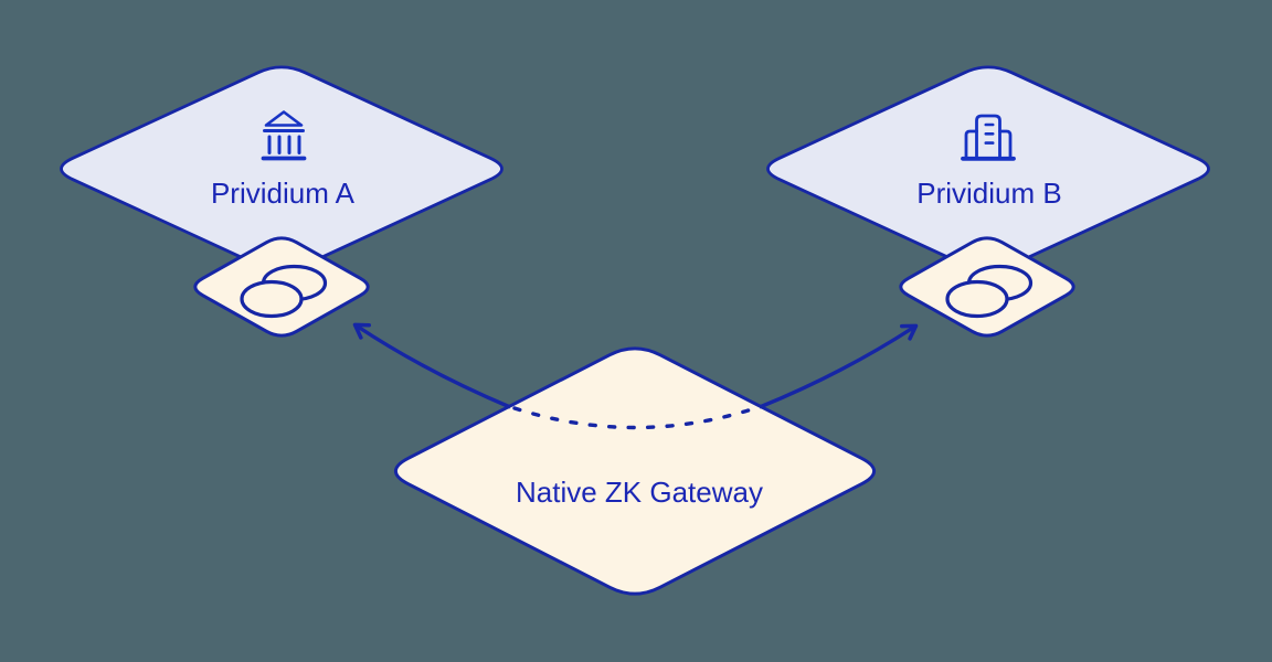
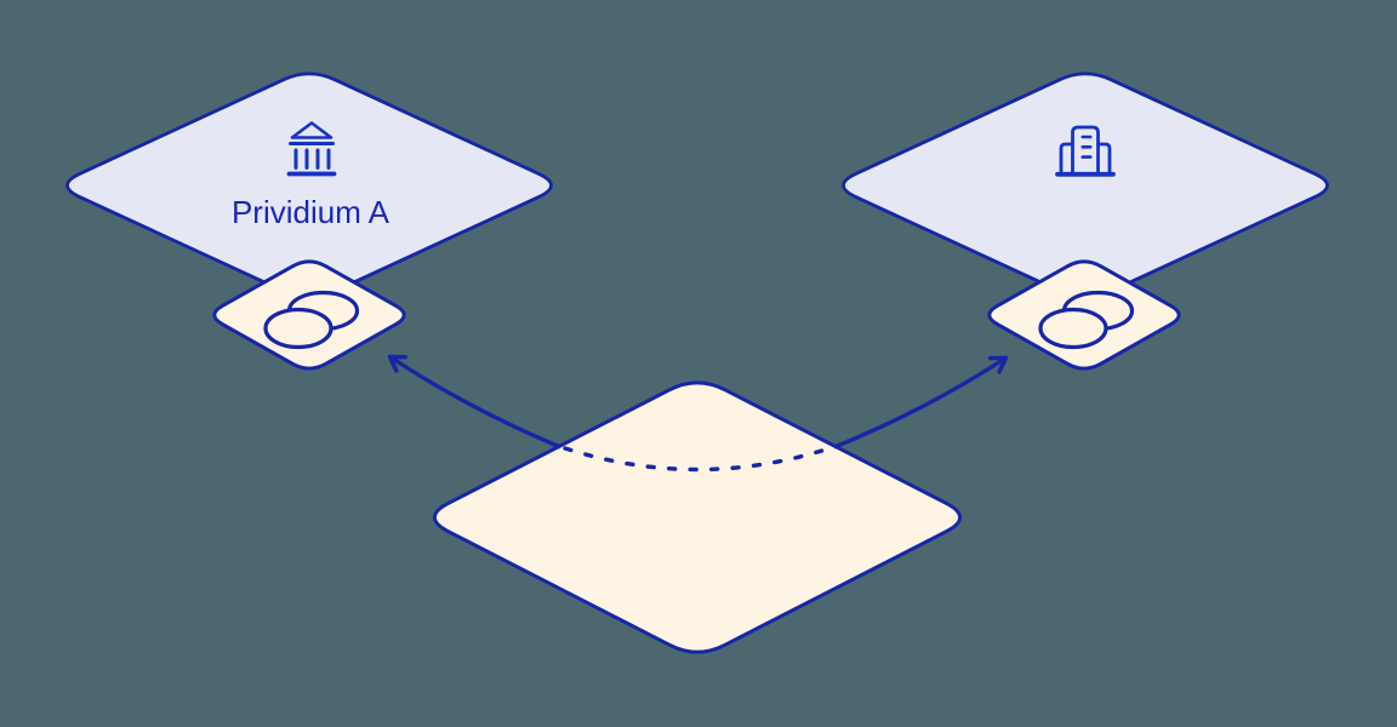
  Prividium A
- Prividium B
- Native ZK Gateway
